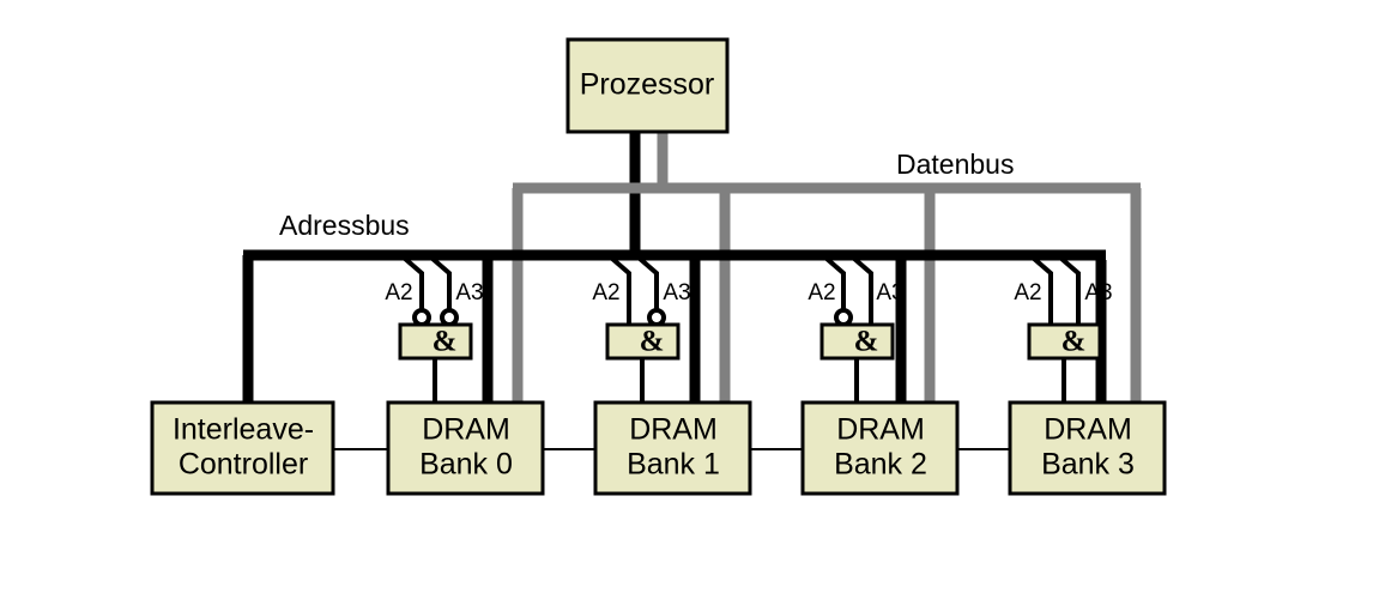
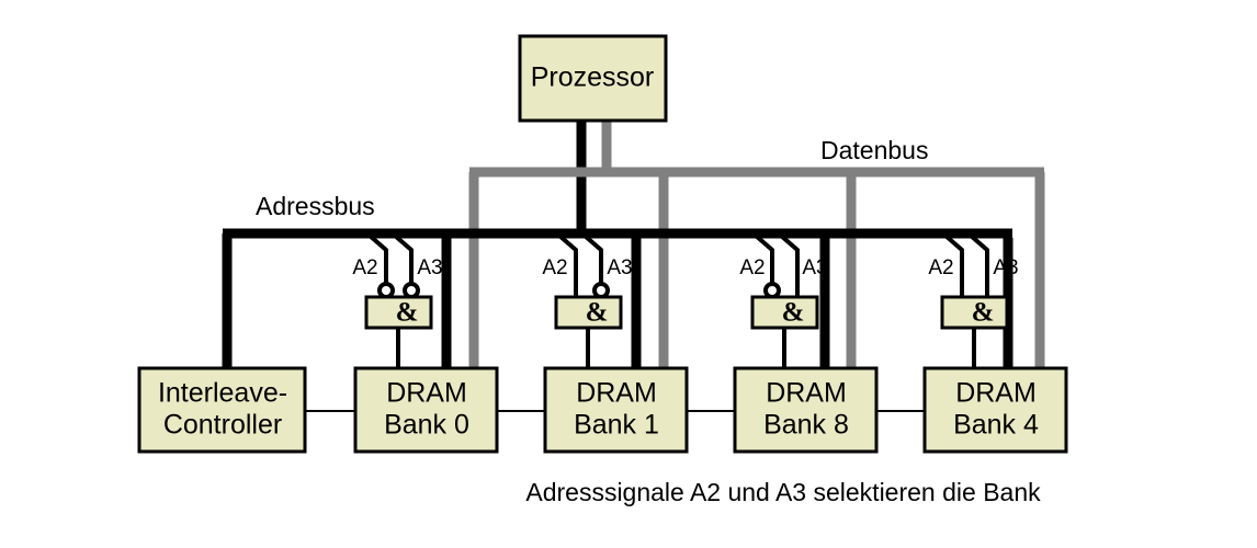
  A2
  A3
  &
  A2
  A3
  &
  A2
  A3
  &
  A2
  A3
  &
  Prozessor
  Interleave-
  Controller
  DRAM
  Bank 0
  DRAM
  Bank 1
  DRAM
- Bank 2
+ Bank 8
  DRAM
- Bank 3
+ Bank 4
  Adressbus
  Datenbus
+ Adresssignale A2 und A3 selektieren die Bank
